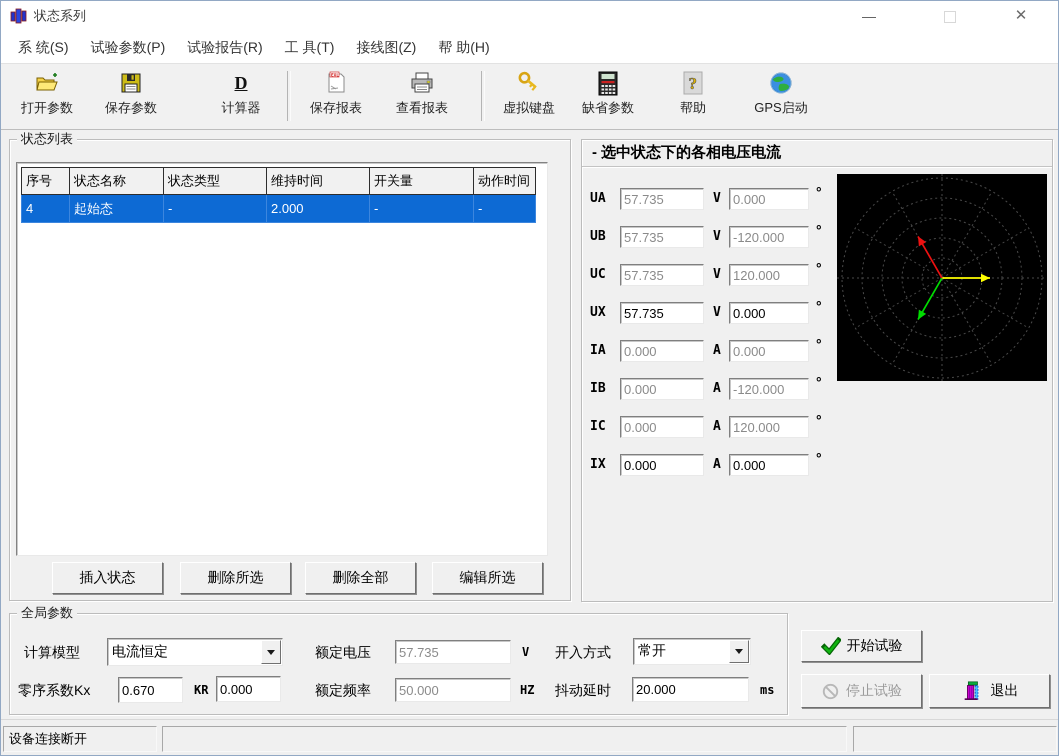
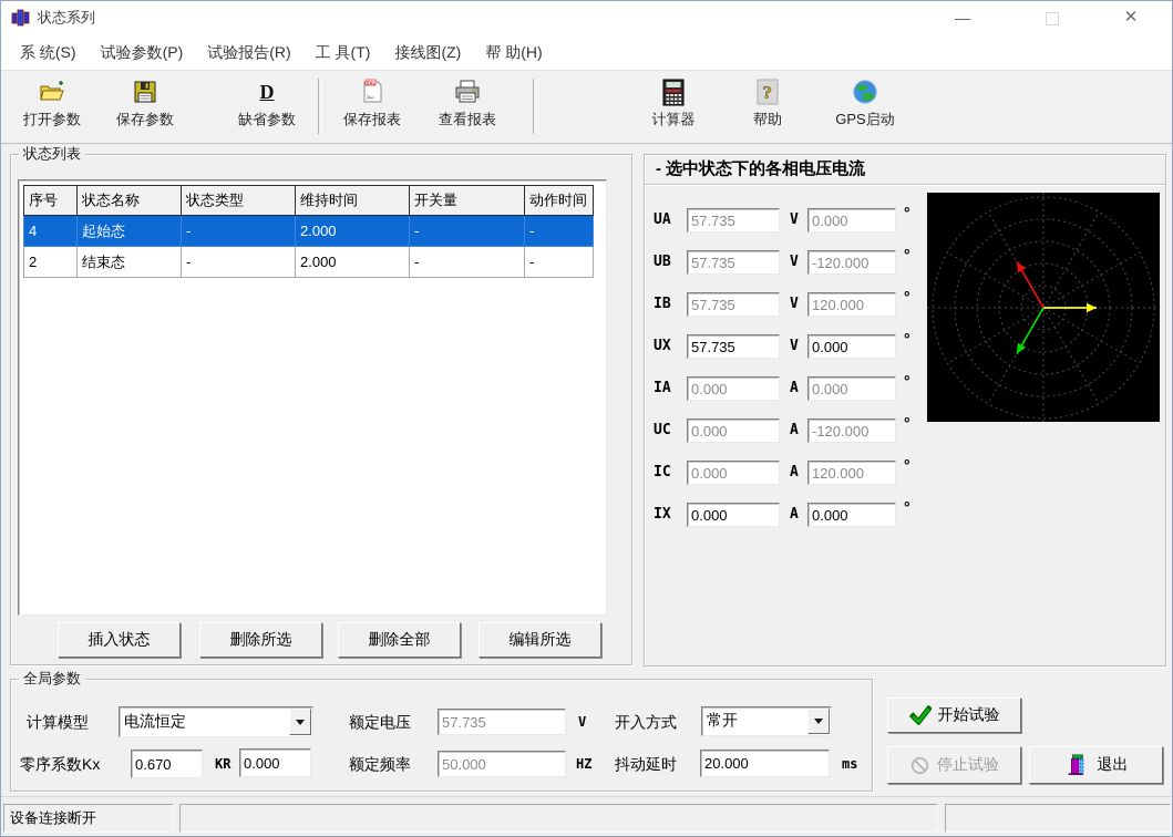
  状态系列
  —
  ✕
  系 统(S)
  试验参数(P)
  试验报告(R)
  工 具(T)
  接线图(Z)
  帮 助(H)
  打开参数
  保存参数
  D
- 计算器
+ 缺省参数
  保存报表
  查看报表
- 虚拟键盘
- 缺省参数
+ 计算器
  ?
  帮助
  GPS启动
  状态列表
  序号	状态名称	状态类型	维持时间	开关量	动作时间
  4	起始态	-	2.000	-	-
+ 2	结束态	-	2.000	-	-
  插入状态
  删除所选
  删除全部
  编辑所选
  - 选中状态下的各相电压电流
  UA
  57.735
  V
  0.000
  °
  UB
  57.735
  V
  -120.000
  °
- UC
+ IB
  57.735
  V
  120.000
  °
  UX
  57.735
  V
  0.000
  °
  IA
  0.000
  A
  0.000
  °
- IB
+ UC
  0.000
  A
  -120.000
  °
  IC
  0.000
  A
  120.000
  °
  IX
  0.000
  A
  0.000
  °
  全局参数
  计算模型
  电流恒定
  额定电压
  57.735
  V
  开入方式
  常开
  零序系数Kx
  0.670
  KR
  0.000
  额定频率
  50.000
  HZ
  抖动延时
  20.000
  ms
  开始试验
  停止试验
  退出
  设备连接断开
